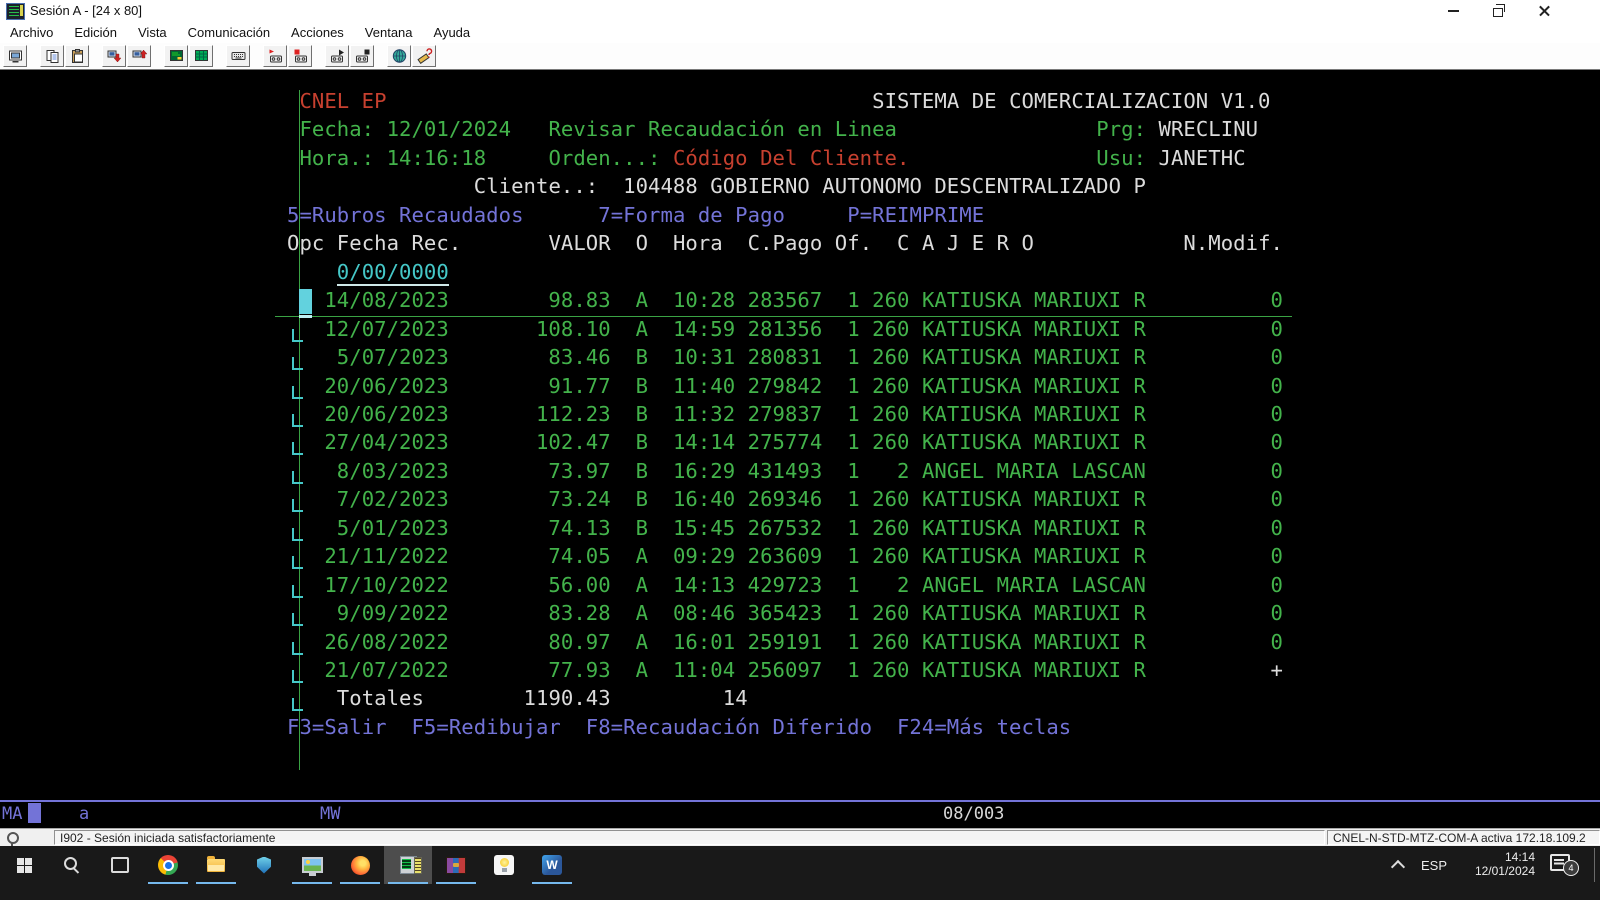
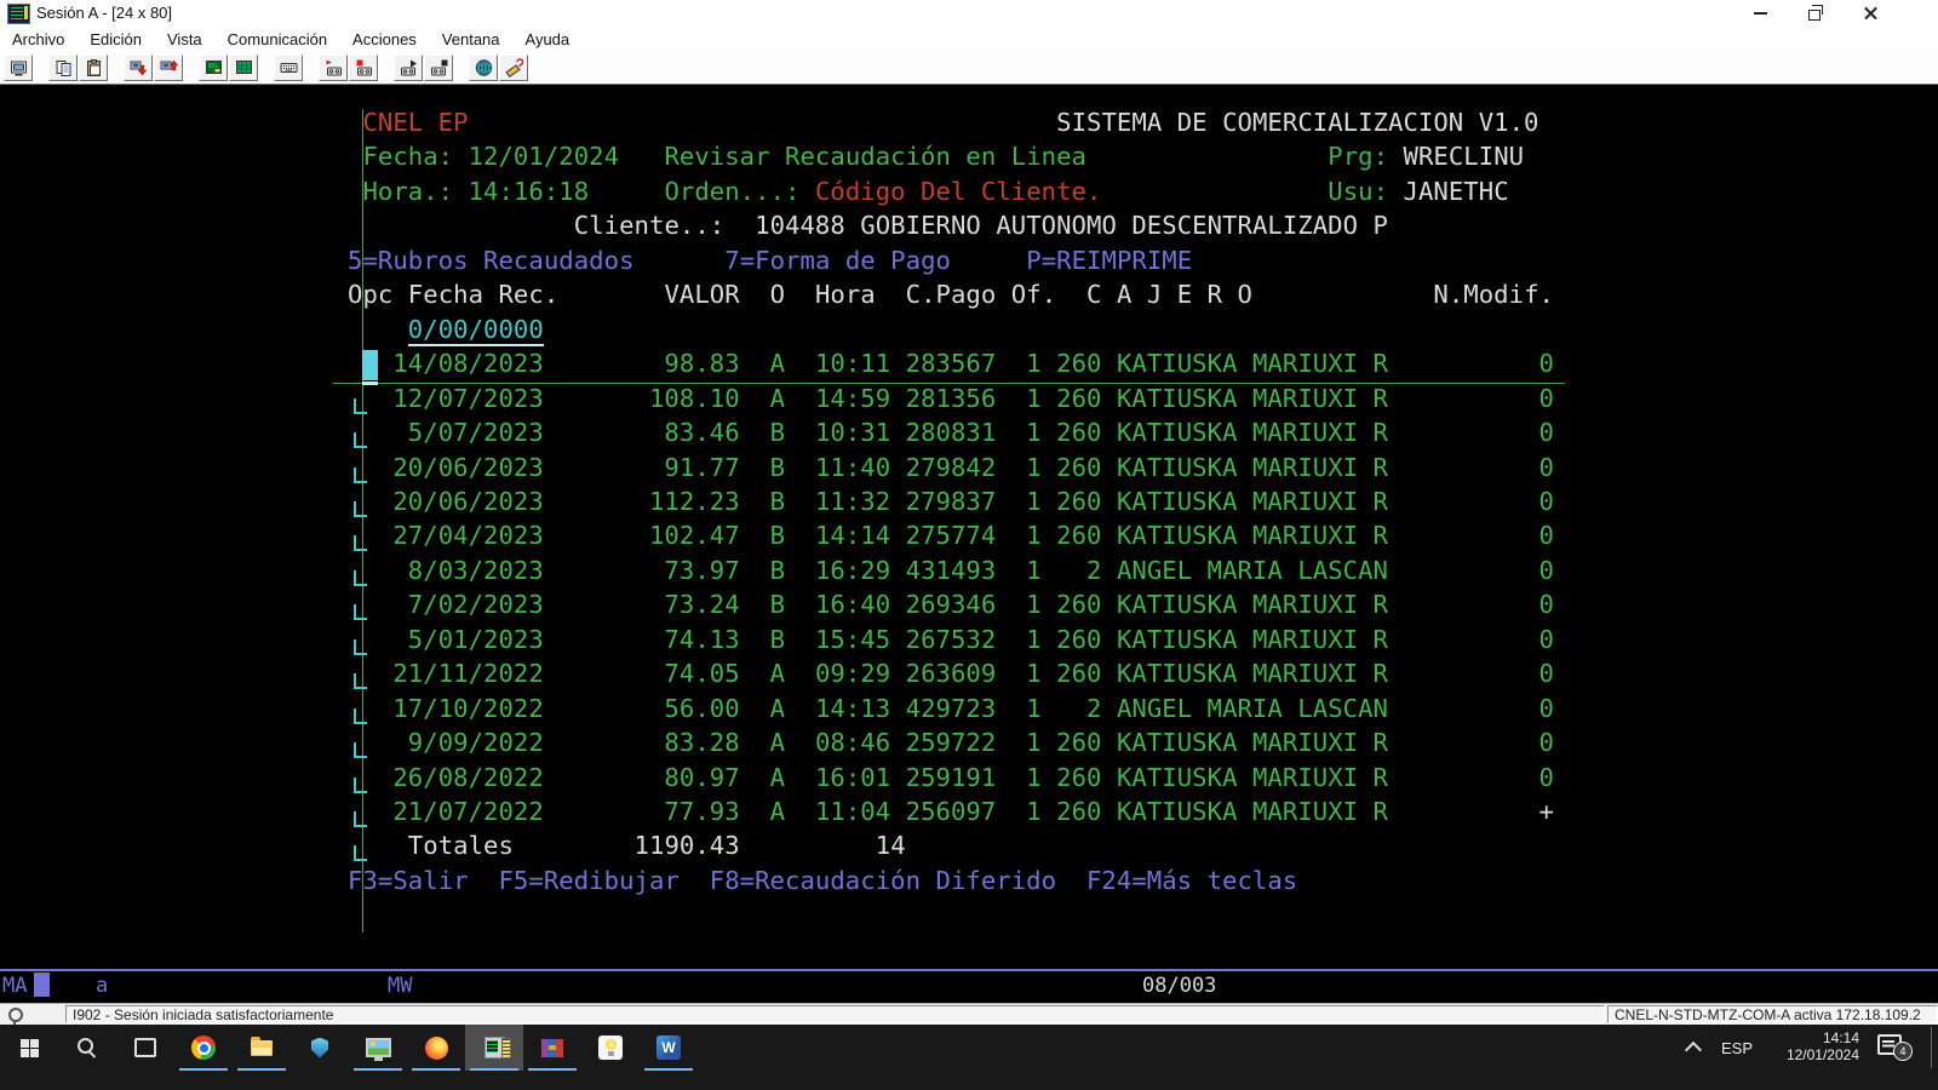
  Sesión A - [24 x 80]
  Archivo
  Edición
  Vista
  Comunicación
  Acciones
  Ventana
  Ayuda
  CNEL EP
  SISTEMA DE COMERCIALIZACION V1.0
  Fecha: 12/01/2024
  Revisar Recaudación en Linea
  Prg:
  WRECLINU
  Hora.: 14:16:18
  Orden...:
  Código Del Cliente.
  Usu:
  JANETHC
  Cliente..:
  104488 GOBIERNO AUTONOMO DESCENTRALIZADO P
  5=Rubros Recaudados
  7=Forma de Pago
  P=REIMPRIME
  Opc Fecha Rec.
  VALOR
  O
  Hora
  C.Pago
  Of.
  C A J E R O
  N.Modif.
  0/00/0000
  Totales
  1190.43
  14
  F3=Salir F5=Redibujar F8=Recaudación Diferido F24=Más teclas
  14/08/2023
  98.83
  A
- 10:28
+ 10:11
  283567
  1
  260
  KATIUSKA MARIUXI R
  0
  12/07/2023
  108.10
  A
  14:59
  281356
  1
  260
  KATIUSKA MARIUXI R
  0
  5/07/2023
  83.46
  B
  10:31
  280831
  1
  260
  KATIUSKA MARIUXI R
  0
  20/06/2023
  91.77
  B
  11:40
  279842
  1
  260
  KATIUSKA MARIUXI R
  0
  20/06/2023
  112.23
  B
  11:32
  279837
  1
  260
  KATIUSKA MARIUXI R
  0
  27/04/2023
  102.47
  B
  14:14
  275774
  1
  260
  KATIUSKA MARIUXI R
  0
  8/03/2023
  73.97
  B
  16:29
  431493
  1
  2
  ANGEL MARIA LASCAN
  0
  7/02/2023
  73.24
  B
  16:40
  269346
  1
  260
  KATIUSKA MARIUXI R
  0
  5/01/2023
  74.13
  B
  15:45
  267532
  1
  260
  KATIUSKA MARIUXI R
  0
  21/11/2022
  74.05
  A
  09:29
  263609
  1
  260
  KATIUSKA MARIUXI R
  0
  17/10/2022
  56.00
  A
  14:13
  429723
  1
  2
  ANGEL MARIA LASCAN
  0
  9/09/2022
  83.28
  A
  08:46
- 365423
+ 259722
  1
  260
  KATIUSKA MARIUXI R
  0
  26/08/2022
  80.97
  A
  16:01
  259191
  1
  260
  KATIUSKA MARIUXI R
  0
  21/07/2022
  77.93
  A
  11:04
  256097
  1
  260
  KATIUSKA MARIUXI R
  +
  MA
  a
  MW
  08/003
  I902 - Sesión iniciada satisfactoriamente
  CNEL-N-STD-MTZ-COM-A activa 172.18.109.2
  W
  ESP
  14:14
  12/01/2024
  4
